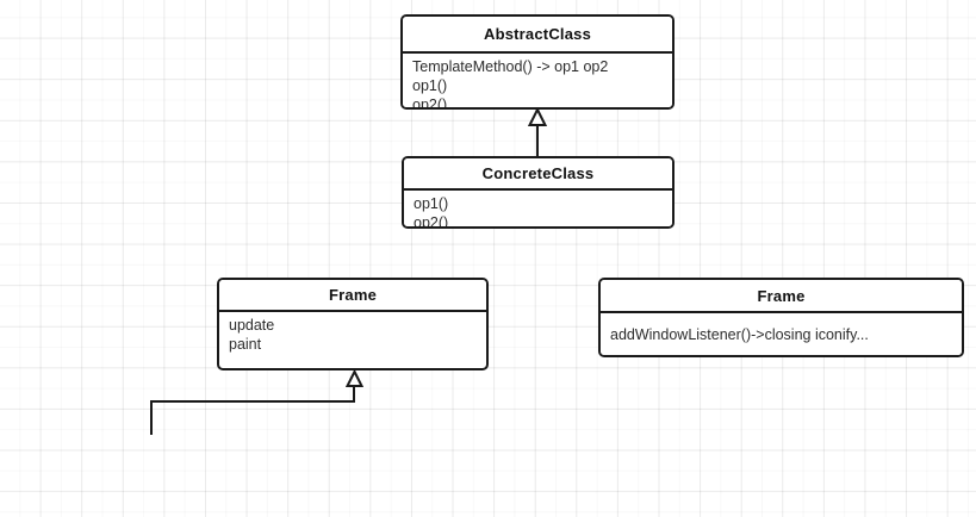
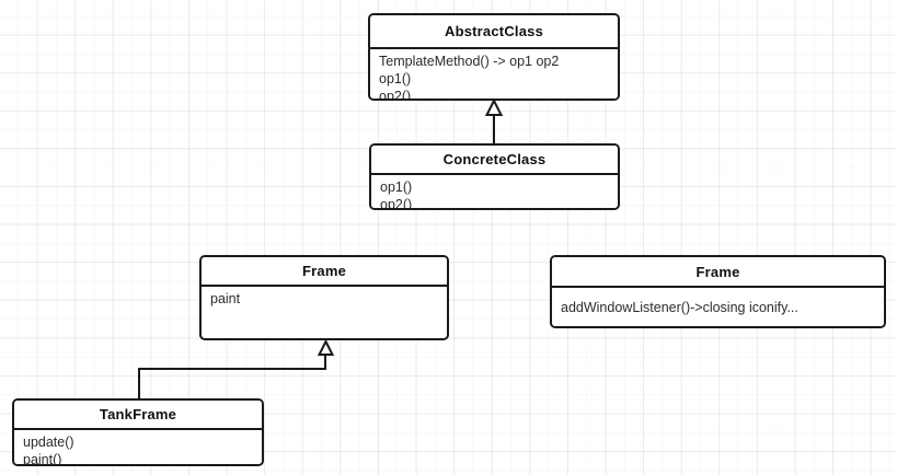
  AbstractClass
  TemplateMethod() -> op1 op2
  op1()
  op2()
  ConcreteClass
  op1()
  op2()
  Frame
- update
  paint
  Frame
  addWindowListener()->closing iconify...
+ TankFrame
+ update()
+ paint()
